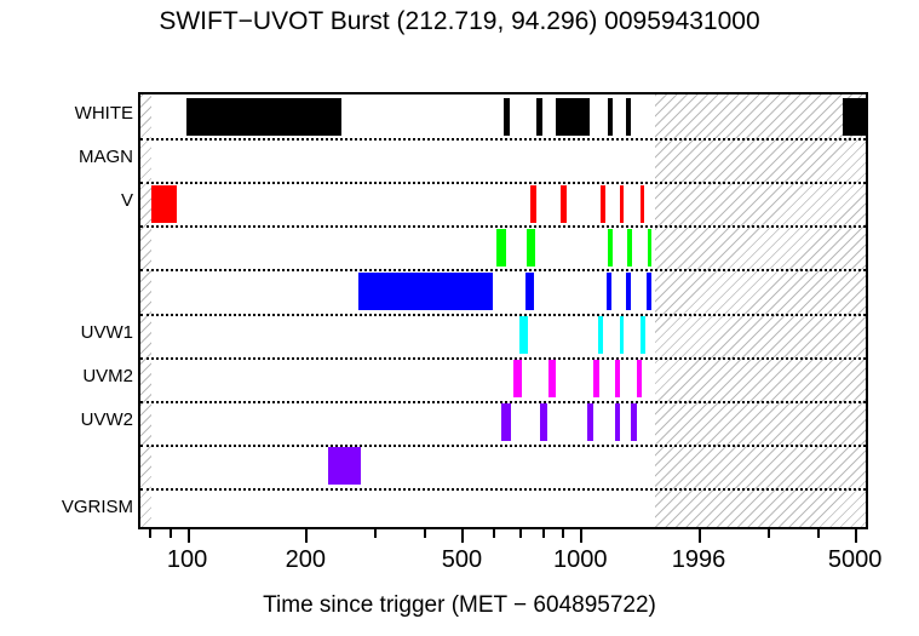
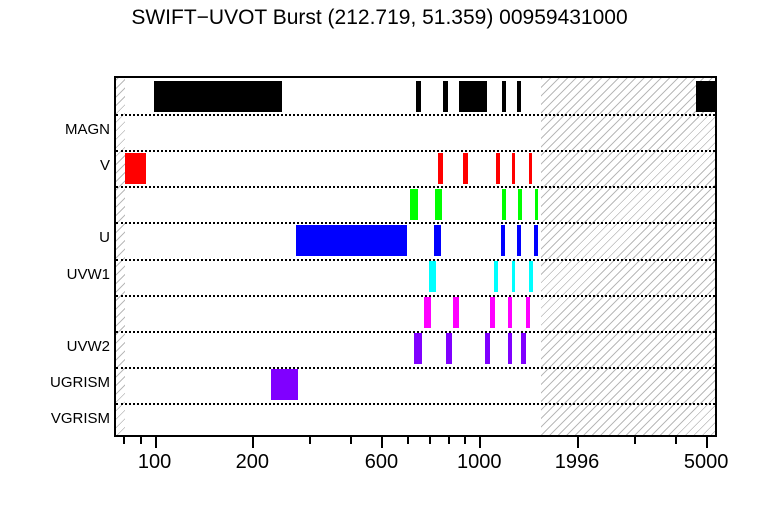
- SWIFT−UVOT Burst (212.719, 94.296) 00959431000
+ SWIFT−UVOT Burst (212.719, 51.359) 00959431000
- WHITE
  MAGN
  V
+ U
  UVW1
- UVM2
  UVW2
+ UGRISM
  VGRISM
  100
  200
- 500
+ 600
  1000
  1996
  5000
- Time since trigger (MET − 604895722)
